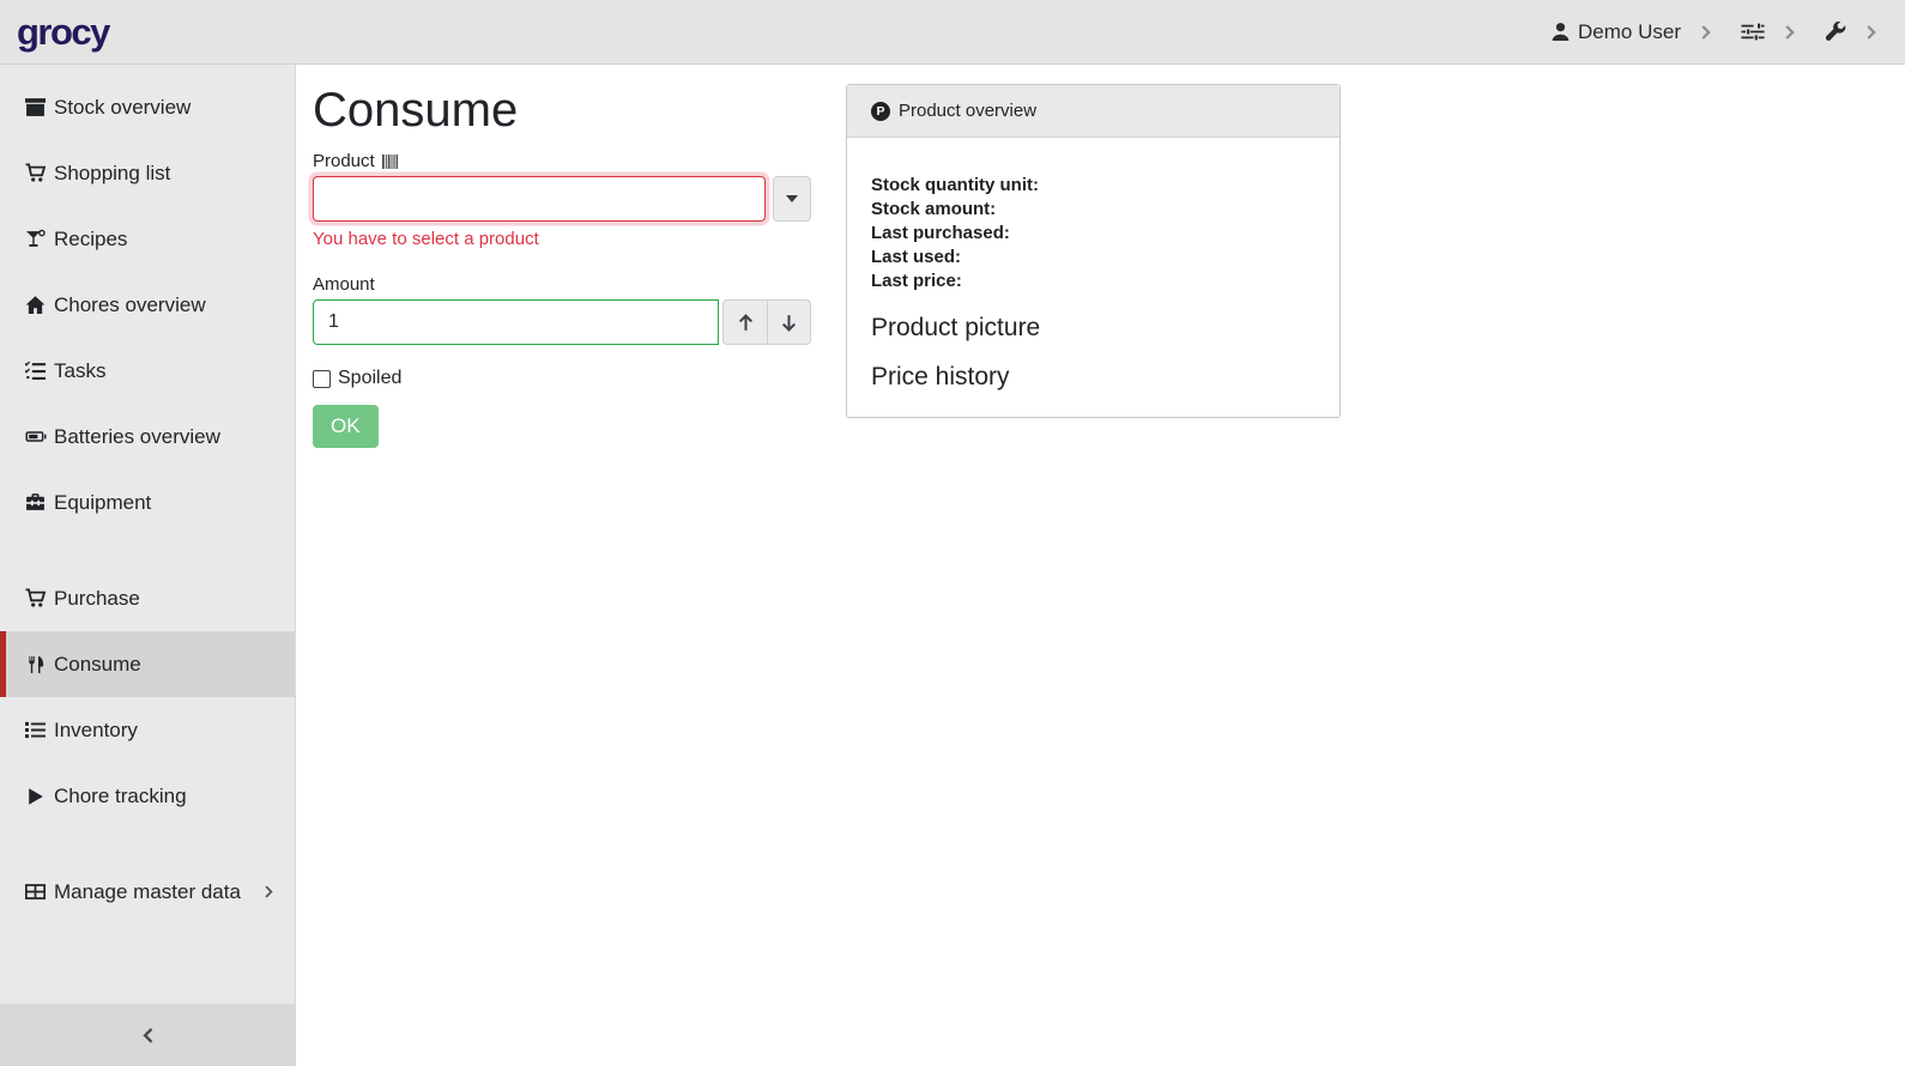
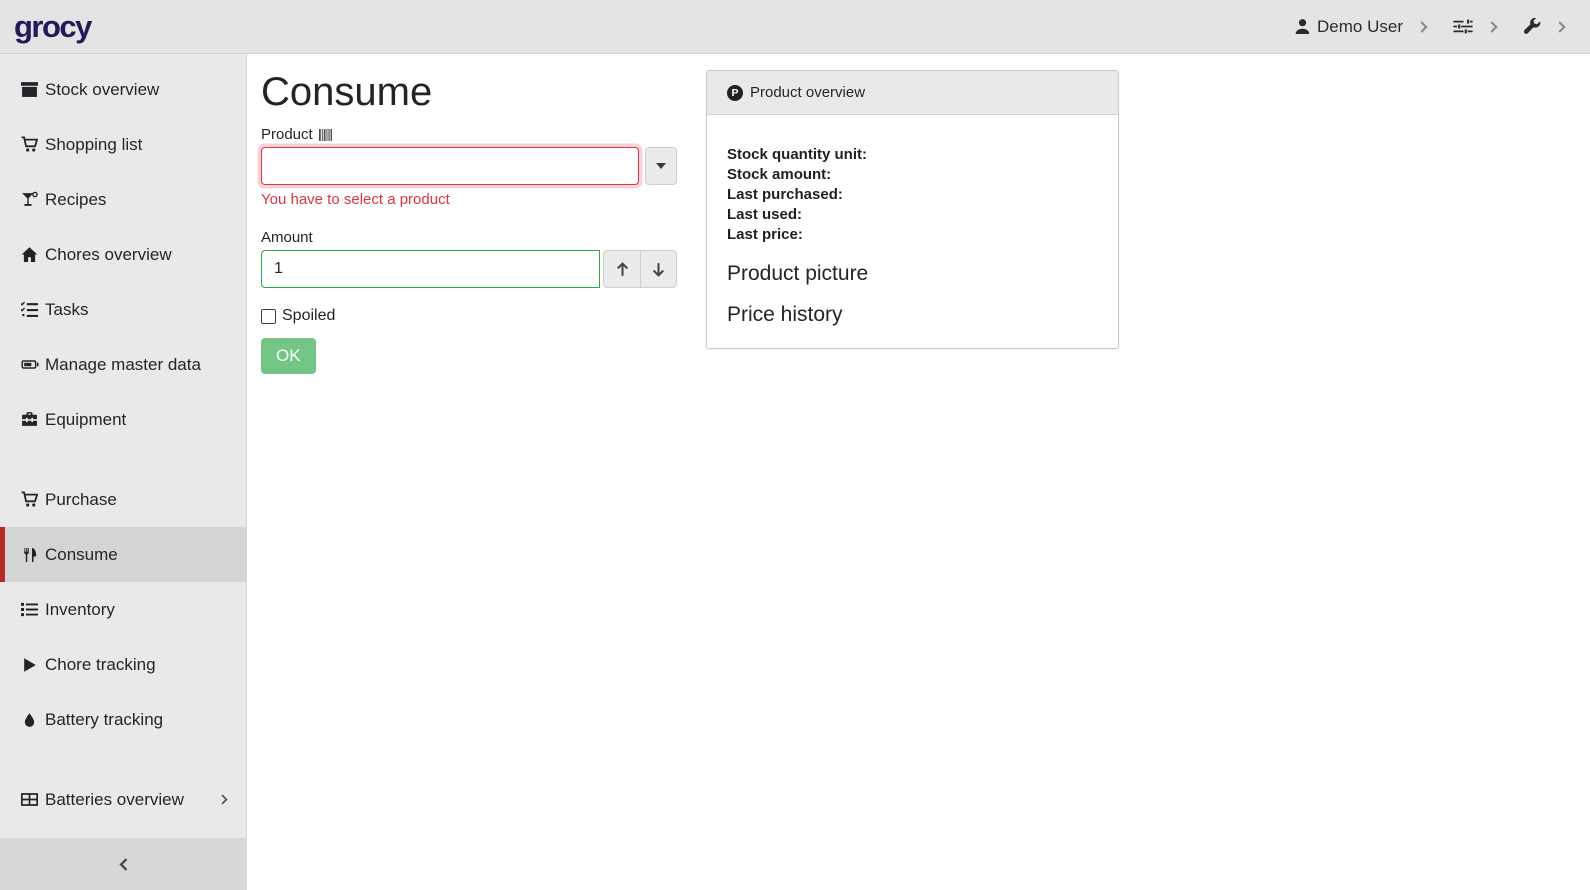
  grocy
  Demo User
  Stock overview
  Shopping list
  Recipes
  Chores overview
  Tasks
- Batteries overview
+ Manage master data
  Equipment
  Purchase
  Consume
  Inventory
  Chore tracking
+ Battery tracking
- Manage master data
+ Batteries overview
  Consume
  Product
  You have to select a product
  Amount
  1
  Spoiled
  OK
  P
  Product overview
  Stock quantity unit:
  Stock amount:
  Last purchased:
  Last used:
  Last price:
  Product picture
  Price history
